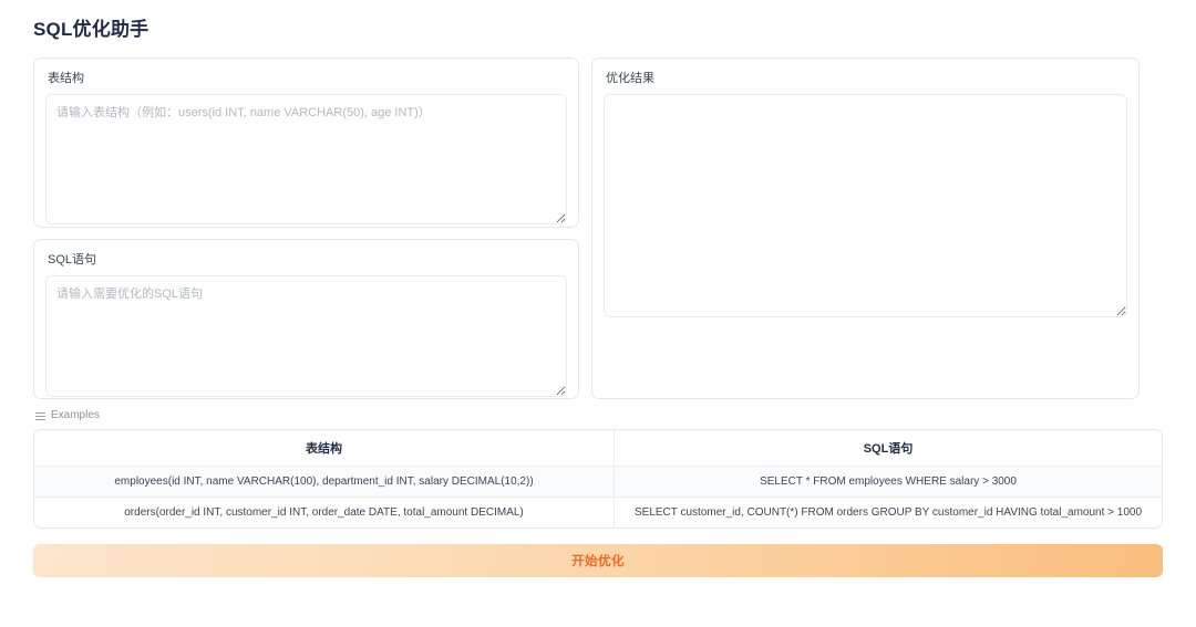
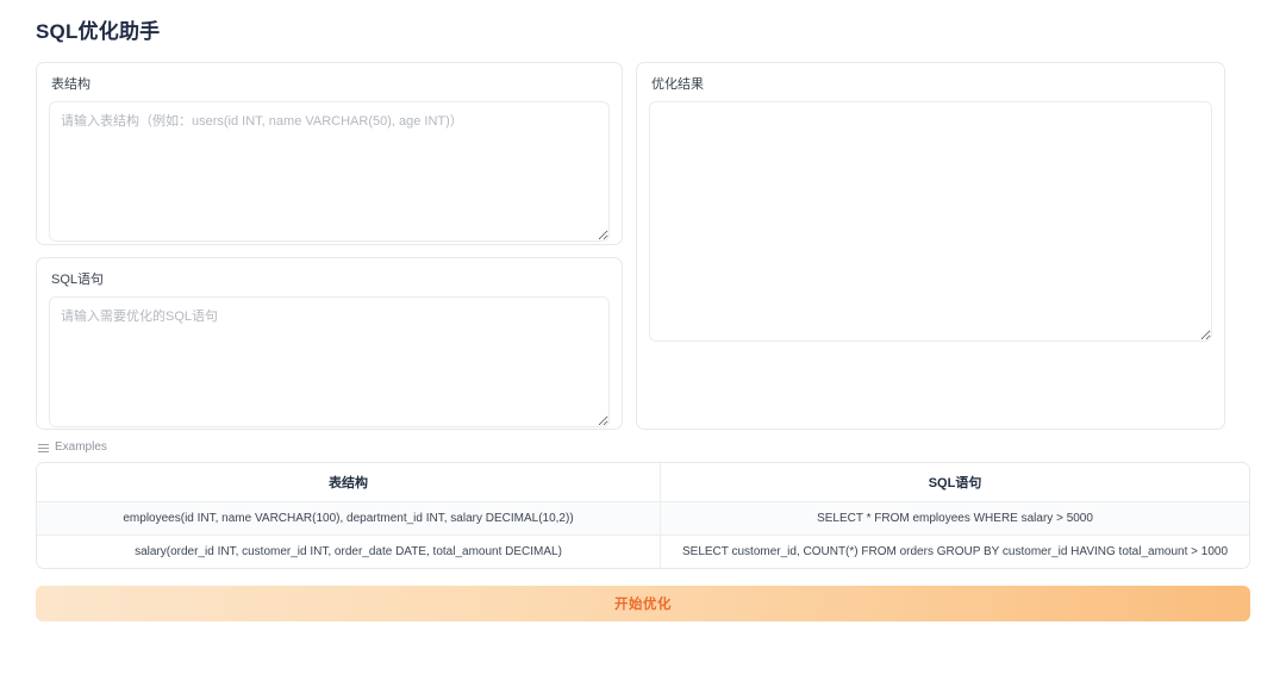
  SQL优化助手
  表结构
  请输入表结构（例如：users(id INT, name VARCHAR(50), age INT)）
  SQL语句
  请输入需要优化的SQL语句
  优化结果
  Examples
  表结构	SQL语句
- employees(id INT, name VARCHAR(100), department_id INT, salary DECIMAL(10,2))	SELECT * FROM employees WHERE salary > 3000
+ employees(id INT, name VARCHAR(100), department_id INT, salary DECIMAL(10,2))	SELECT * FROM employees WHERE salary > 5000
- orders(order_id INT, customer_id INT, order_date DATE, total_amount DECIMAL)	SELECT customer_id, COUNT(*) FROM orders GROUP BY customer_id HAVING total_amount > 1000
+ salary(order_id INT, customer_id INT, order_date DATE, total_amount DECIMAL)	SELECT customer_id, COUNT(*) FROM orders GROUP BY customer_id HAVING total_amount > 1000
  开始优化
